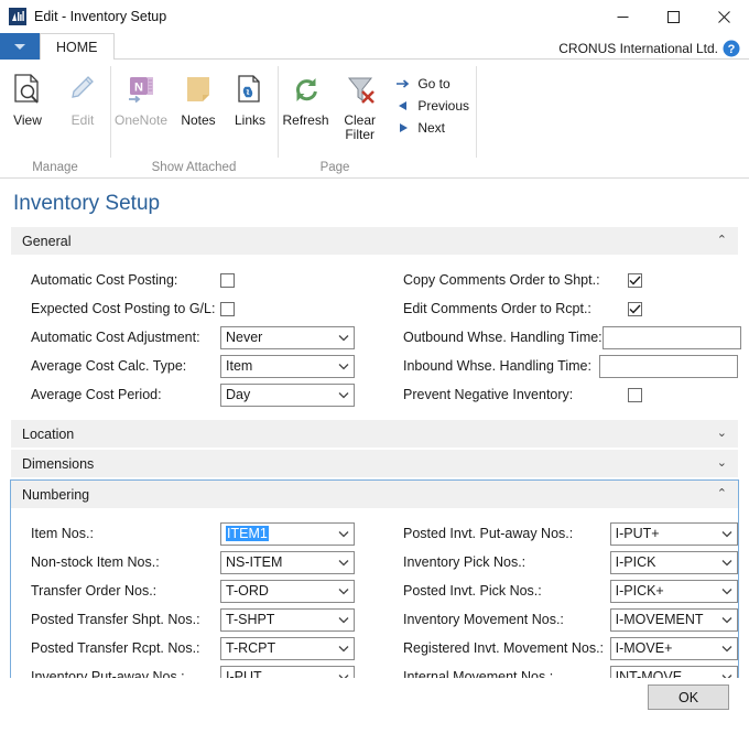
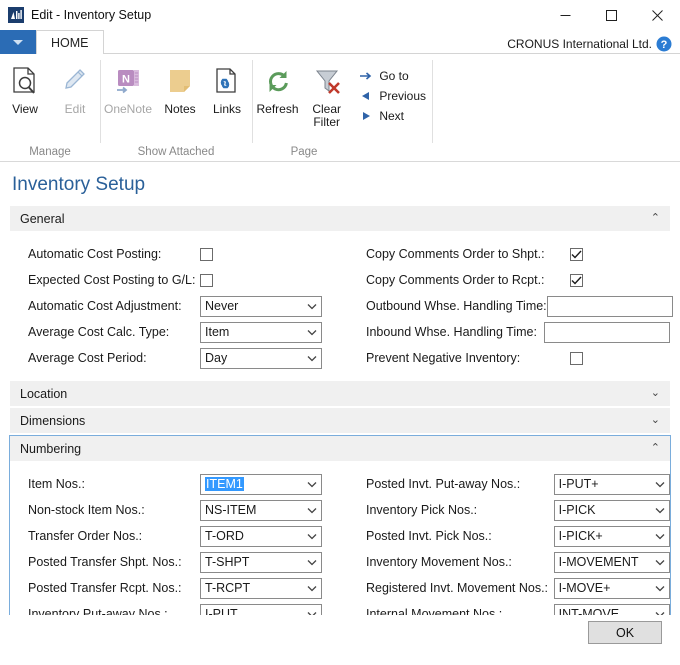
  Edit - Inventory Setup
  HOME
  CRONUS International Ltd.
  ?
  View
  Edit
  Manage
  N
  OneNote
  Notes
  Links
  Show Attached
  Refresh
  Clear Filter
  Go to
  Previous
  Next
  Page
  Inventory Setup
  General
  ⌃
  Automatic Cost Posting:
  Expected Cost Posting to G/L:
  Automatic Cost Adjustment:
  Never
  Average Cost Calc. Type:
  Item
  Average Cost Period:
  Day
  Copy Comments Order to Shpt.:
- Edit Comments Order to Rcpt.:
+ Copy Comments Order to Rcpt.:
  Outbound Whse. Handling Time:
  Inbound Whse. Handling Time:
  Prevent Negative Inventory:
  Location
  ⌄
  Dimensions
  ⌄
  Numbering
  ⌃
  Item Nos.:
  ITEM1
  Non-stock Item Nos.:
  NS-ITEM
  Transfer Order Nos.:
  T-ORD
  Posted Transfer Shpt. Nos.:
  T-SHPT
  Posted Transfer Rcpt. Nos.:
  T-RCPT
  Inventory Put-away Nos.:
  I-PUT
  Posted Invt. Put-away Nos.:
  I-PUT+
  Inventory Pick Nos.:
  I-PICK
  Posted Invt. Pick Nos.:
  I-PICK+
  Inventory Movement Nos.:
  I-MOVEMENT
  Registered Invt. Movement Nos.:
  I-MOVE+
  Internal Movement Nos.:
  INT-MOVE
  OK
